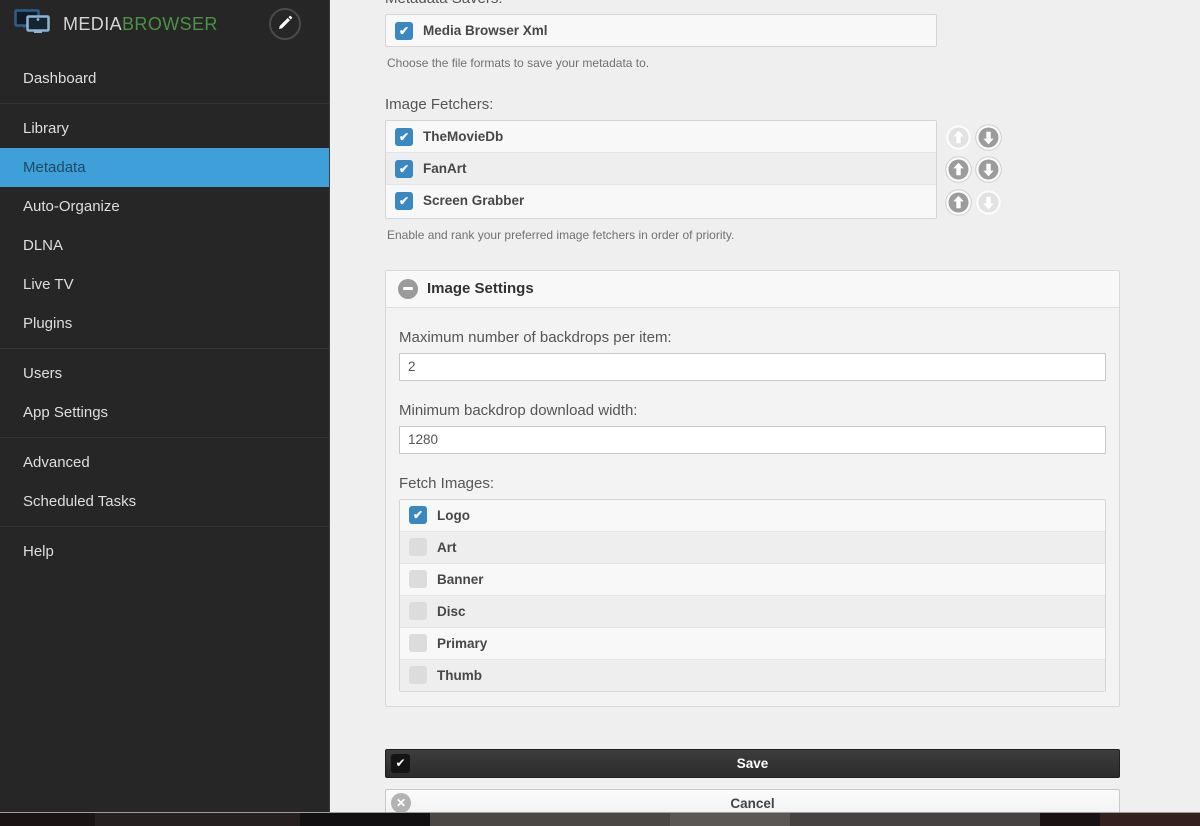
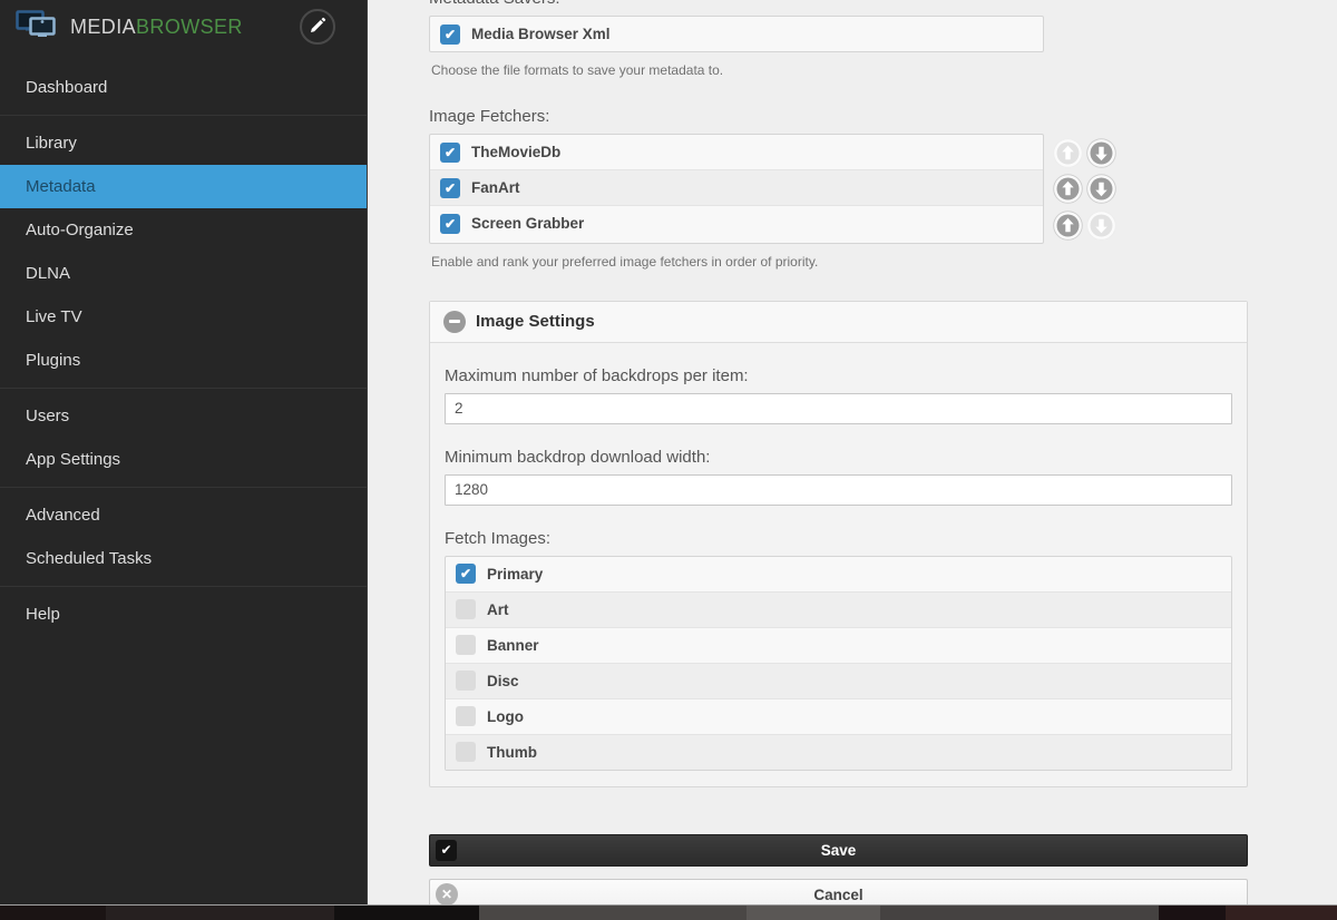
  MEDIABROWSER
  Dashboard
  Library
  Metadata
  Auto-Organize
  DLNA
  Live TV
  Plugins
  Users
  App Settings
  Advanced
  Scheduled Tasks
  Help
  ✔
  Media Browser Xml
  Choose the file formats to save your metadata to.
  Image Fetchers:
  ✔
  TheMovieDb
  ✔
  FanArt
  ✔
  Screen Grabber
  Enable and rank your preferred image fetchers in order of priority.
  Image Settings
  Maximum number of backdrops per item:
  2
  Minimum backdrop download width:
  1280
  Fetch Images:
  ✔
- Logo
+ Primary
  Art
  Banner
  Disc
- Primary
+ Logo
  Thumb
  ✔
  Save
  ✕
  Cancel
